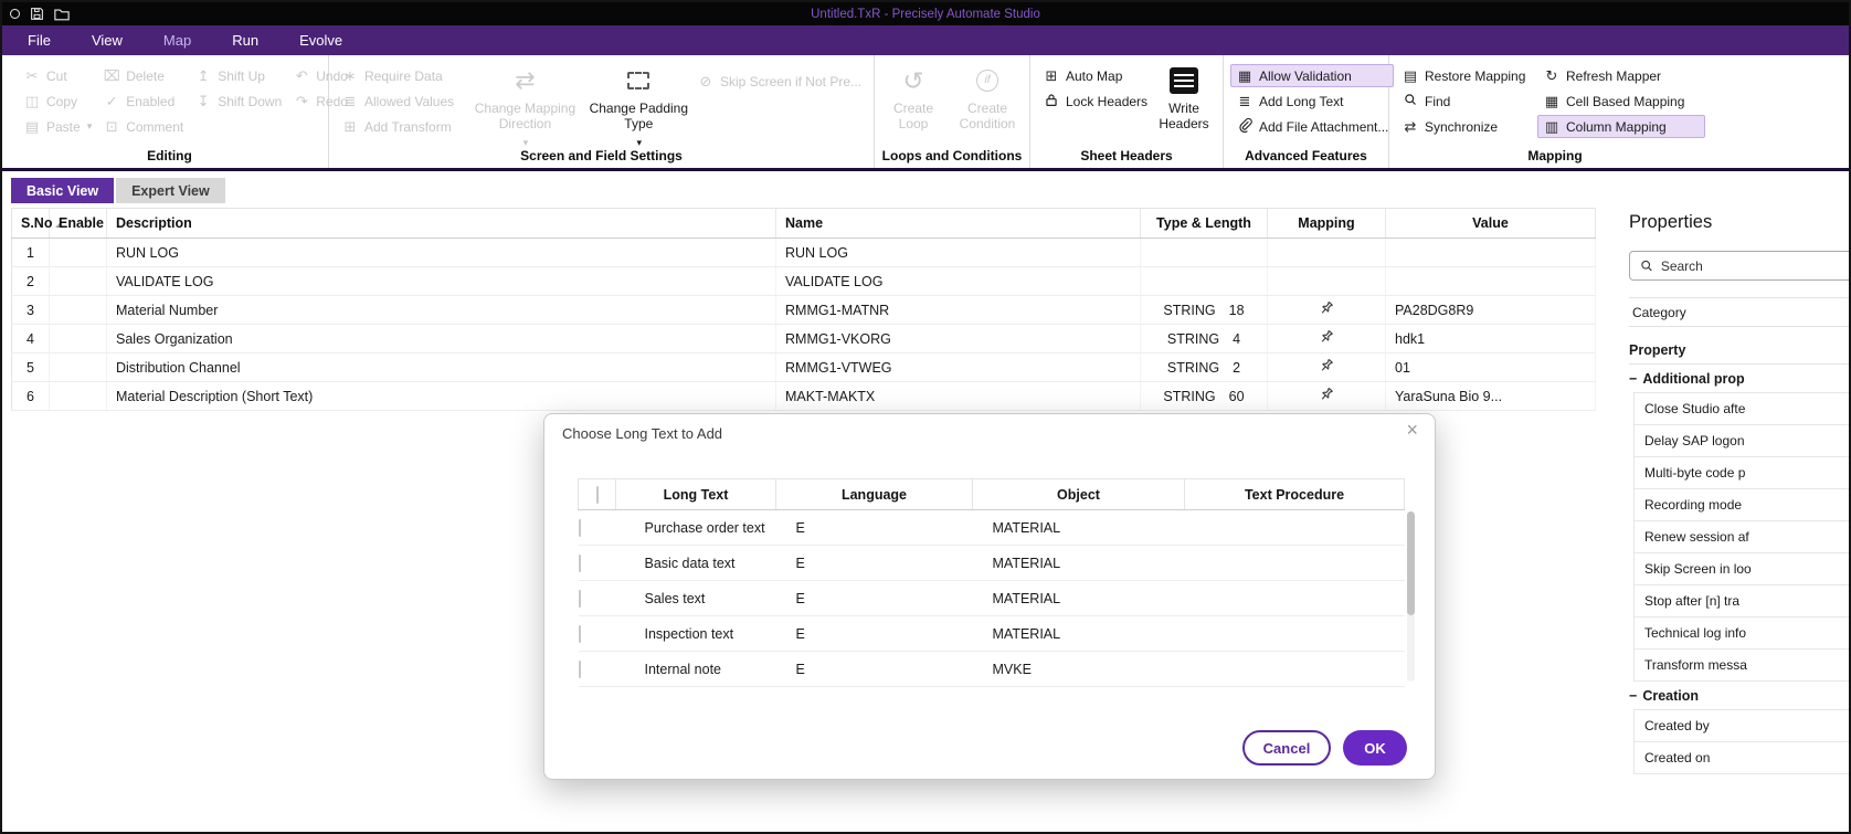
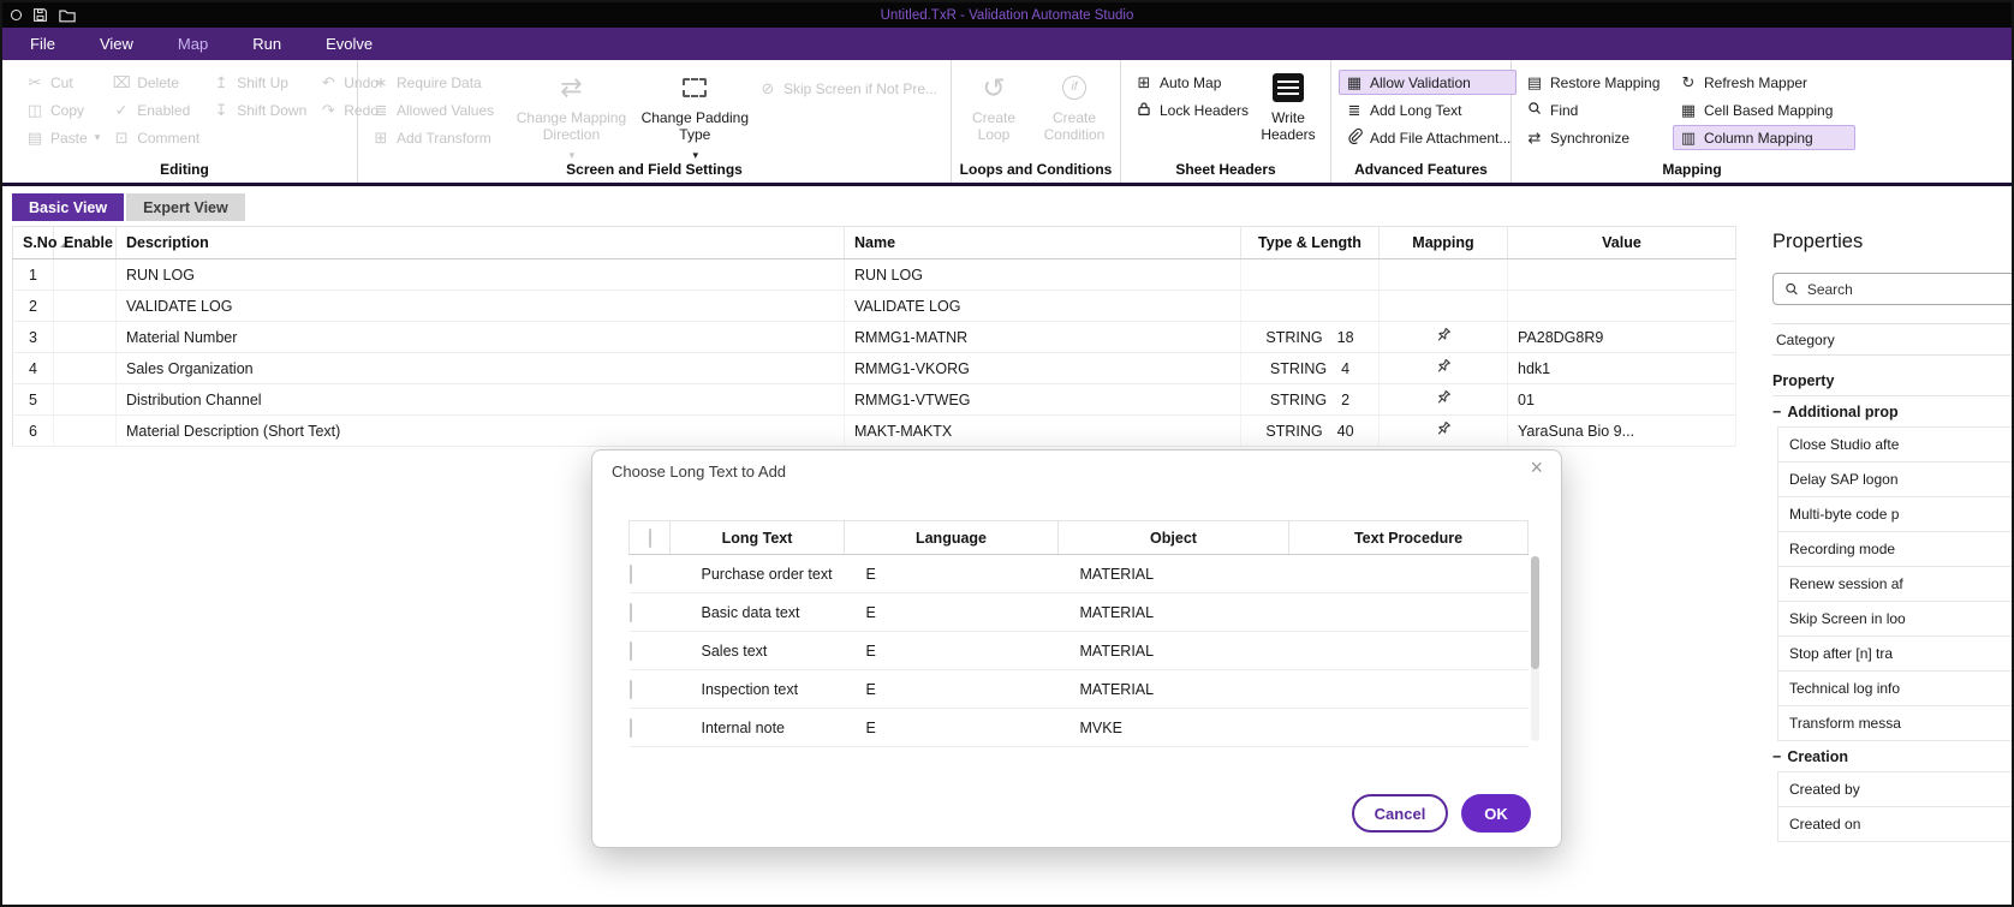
- Untitled.TxR - Precisely Automate Studio
+ Untitled.TxR - Validation Automate Studio
  File
  View
  Map
  Run
  Evolve
  ✂
  Cut
  ◫
  Copy
  ▤
  Paste
  ▾
  ⌧
  Delete
  ✓
  Enabled
  ⊡
  Comment
  ↥
  Shift Up
  ↧
  Shift Down
  ↶
  Undo
  ↷
  Redo
  Editing
  ∗
  Require Data
  ≣
  Allowed Values
  ⊞
  Add Transform
  ⇄
  Change Mapping Direction
  ▾
  Change Padding Type
  ▾
  ⊘
  Skip Screen if Not Pre...
  Screen and Field Settings
  ↺
  Create Loop
  Create Condition
  Loops and Conditions
  ⊞
  Auto Map
  Lock Headers
  Write Headers
  Sheet Headers
  ▦
  Allow Validation
  ≣
  Add Long Text
  Add File Attachment...
  Advanced Features
  ▤
  Restore Mapping
  Find
  ⇄
  Synchronize
  ↻
  Refresh Mapper
  ▦
  Cell Based Mapping
  ▥
  Column Mapping
  Mapping
  Basic View
  Expert View
  S.No	Enable	Description	Name	Type & Length	Mapping	Value
  1		RUN LOG	RUN LOG
  2		VALIDATE LOG	VALIDATE LOG
  3		Material Number	RMMG1-MATNR	STRING 18		PA28DG8R9
  4		Sales Organization	RMMG1-VKORG	STRING 4		hdk1
  5		Distribution Channel	RMMG1-VTWEG	STRING 2		01
- 6		Material Description (Short Text)	MAKT-MAKTX	STRING 60		YaraSuna Bio 9...
+ 6		Material Description (Short Text)	MAKT-MAKTX	STRING 40		YaraSuna Bio 9...
  Properties
  Search
  Category
  Property
  −
  Additional prop
  Close Studio afte
  Delay SAP logon
  Multi-byte code p
  Recording mode
  Renew session af
  Skip Screen in loo
  Stop after [n] tra
  Technical log info
  Transform messa
  −
  Creation
  Created by
  Created on
  Choose Long Text to Add
  ×
  	Long Text	Language	Object	Text Procedure
  	Purchase order text	E	MATERIAL
  	Basic data text	E	MATERIAL
  	Sales text	E	MATERIAL
  	Inspection text	E	MATERIAL
  	Internal note	E	MVKE
  Cancel
  OK
